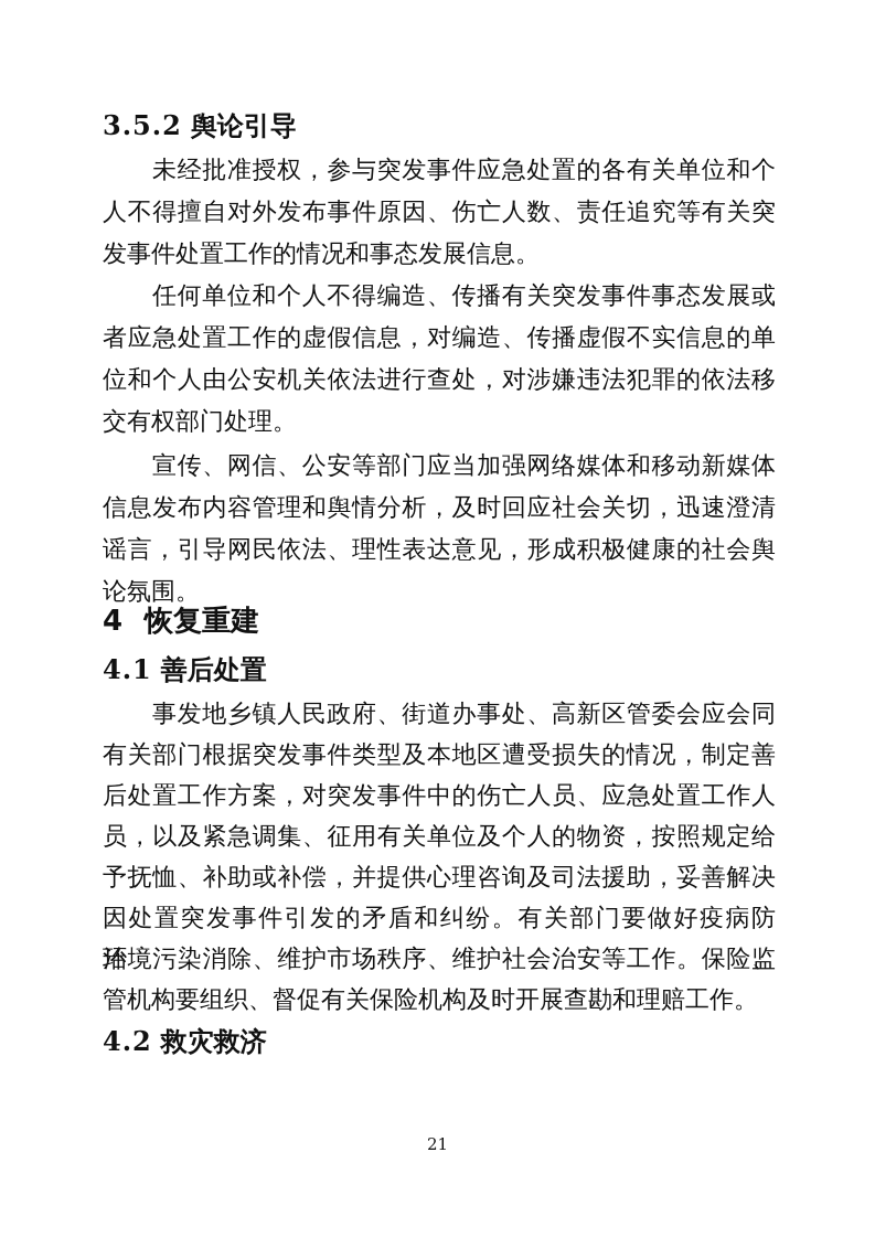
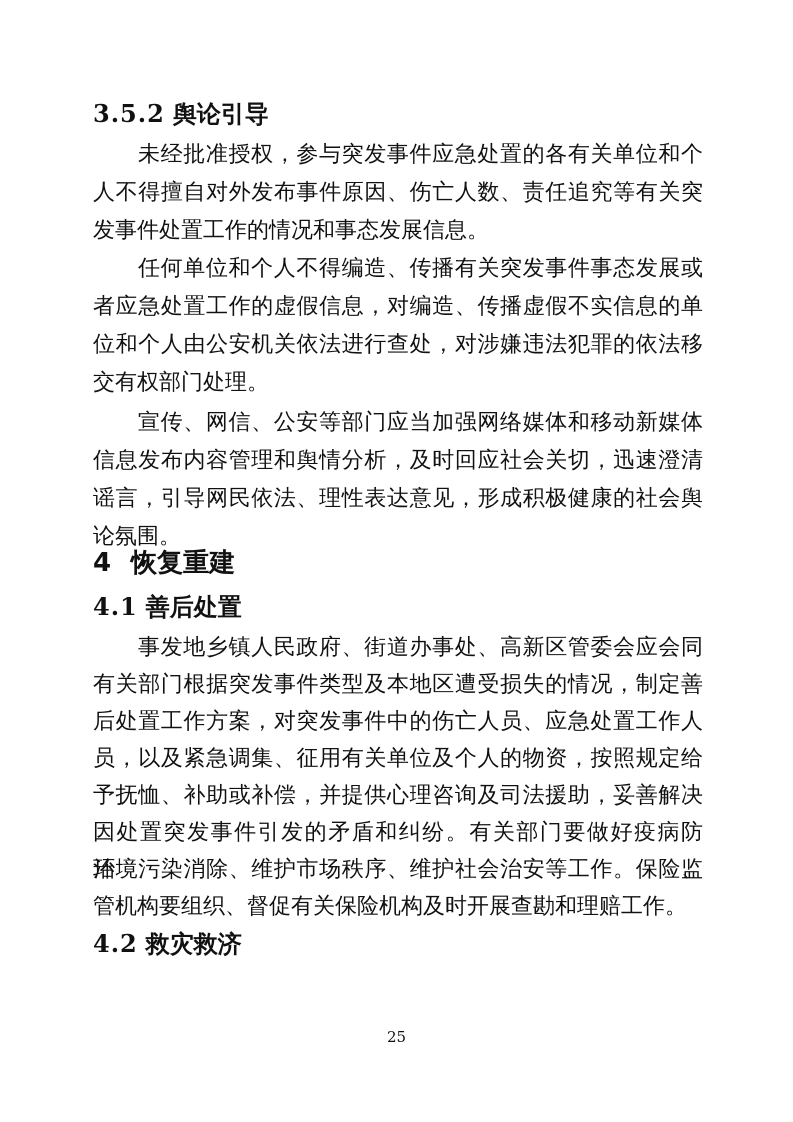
  3.5.2 舆论引导
  未经批准授权，参与突发事件应急处置的各有关单位和个
  人不得擅自对外发布事件原因、伤亡人数、责任追究等有关突
  发事件处置工作的情况和事态发展信息。
  任何单位和个人不得编造、传播有关突发事件事态发展或
  者应急处置工作的虚假信息，对编造、传播虚假不实信息的单
  位和个人由公安机关依法进行查处，对涉嫌违法犯罪的依法移
  交有权部门处理。
  宣传、网信、公安等部门应当加强网络媒体和移动新媒体
  信息发布内容管理和舆情分析，及时回应社会关切，迅速澄清
  谣言，引导网民依法、理性表达意见，形成积极健康的社会舆
  论氛围。
  4 恢复重建
  4.1 善后处置
  事发地乡镇人民政府、街道办事处、高新区管委会应会同
  有关部门根据突发事件类型及本地区遭受损失的情况，制定善
  后处置工作方案，对突发事件中的伤亡人员、应急处置工作人
  员，以及紧急调集、征用有关单位及个人的物资，按照规定给
  予抚恤、补助或补偿，并提供心理咨询及司法援助，妥善解决
  因处置突发事件引发的矛盾和纠纷。有关部门要做好疫病防治、
  环境污染消除、维护市场秩序、维护社会治安等工作。保险监
  管机构要组织、督促有关保险机构及时开展查勘和理赔工作。
  4.2 救灾救济
- 21
+ 25
